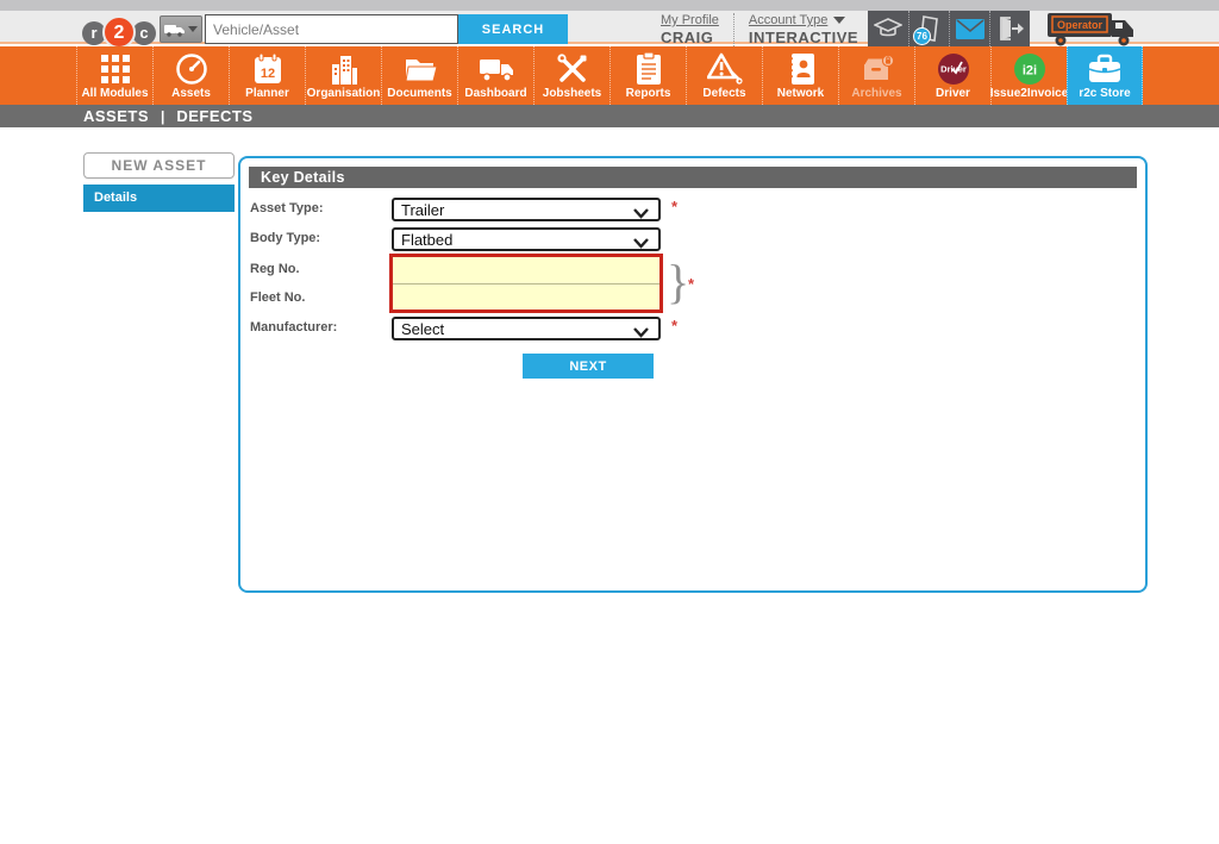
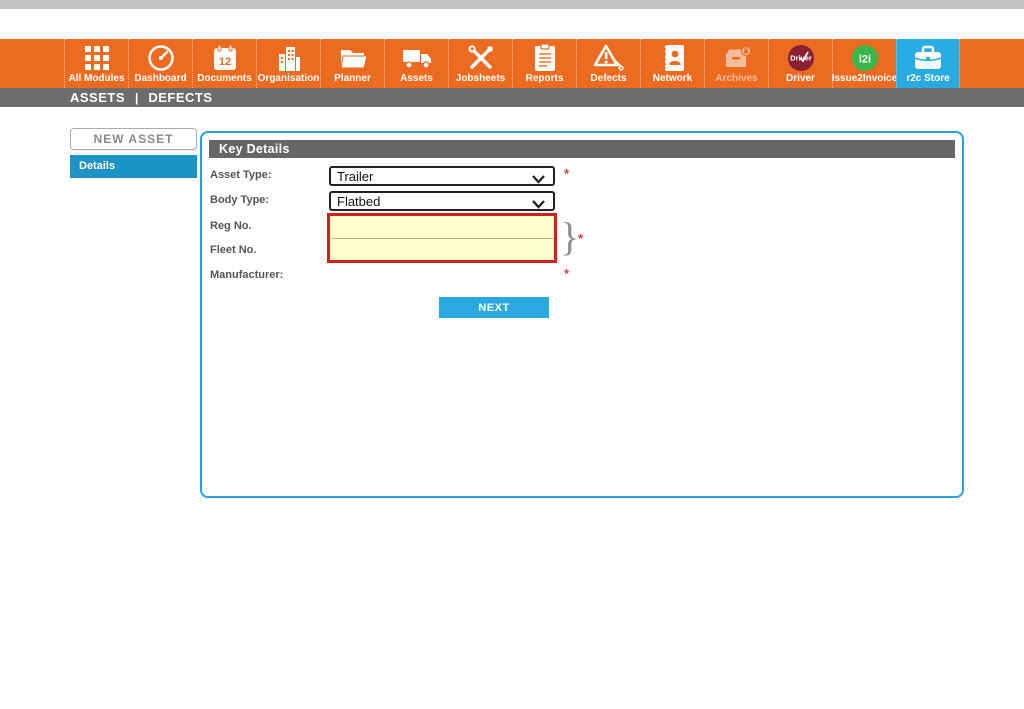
- r
- c
- 2
- Vehicle/Asset
- SEARCH
- My Profile
- CRAIG
- Account Type
- INTERACTIVE
- 76
- Operator
  All Modules
- Assets
+ Dashboard
  12
- Planner
+ Documents
  Organisation
- Documents
+ Planner
- Dashboard
+ Assets
  Jobsheets
  Reports
  Defects
  Network
  Archives
  Driver
  Driver
  i2i
  Issue2Invoice
  r2c Store
  ASSETS
  |
  DEFECTS
  NEW ASSET
  Details
  Key Details
  Asset Type:
  Trailer
  *
  Body Type:
  Flatbed
  Reg No.
  Fleet No.
  }
  *
  Manufacturer:
- Select
  *
  NEXT
